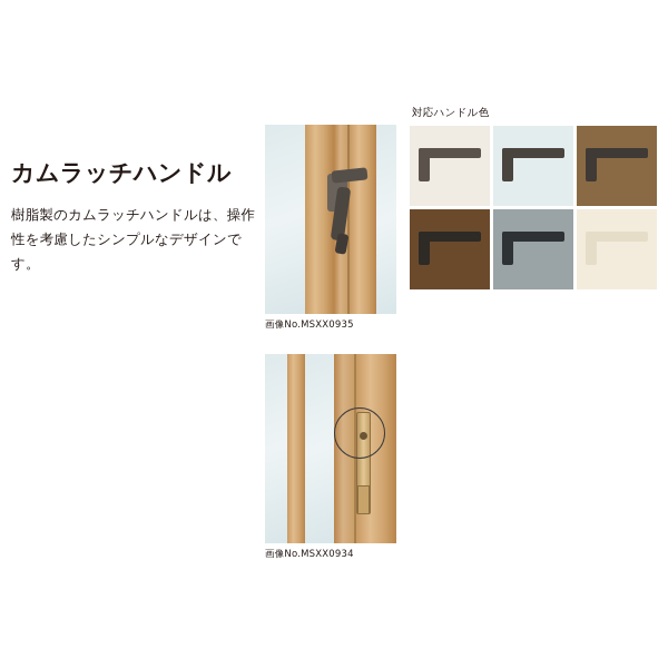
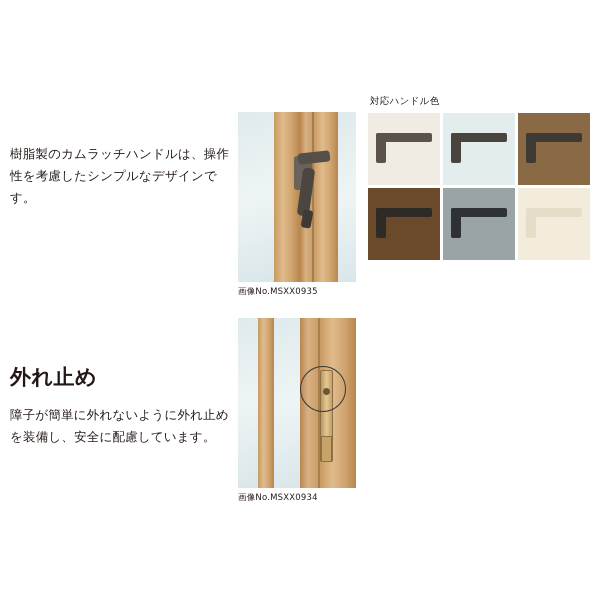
- カムラッチハンドル
  樹脂製のカムラッチハンドルは、操作性を考慮したシンプルなデザインです。
  対応ハンドル色
  画像No.MSXX0935
+ 外れ止め
+ 障子が簡単に外れないように外れ止めを装備し、安全に配慮しています。
  画像No.MSXX0934
